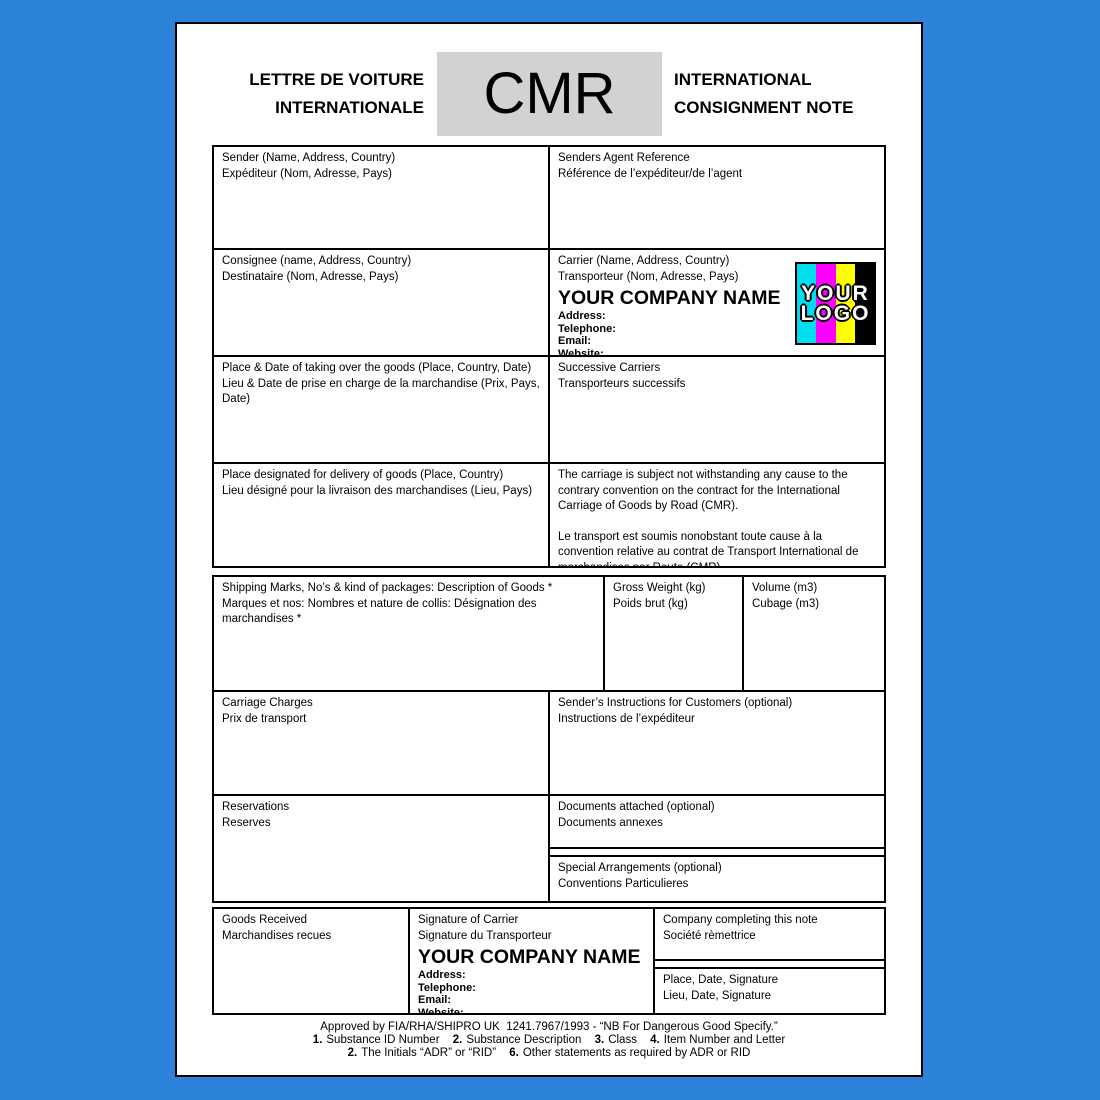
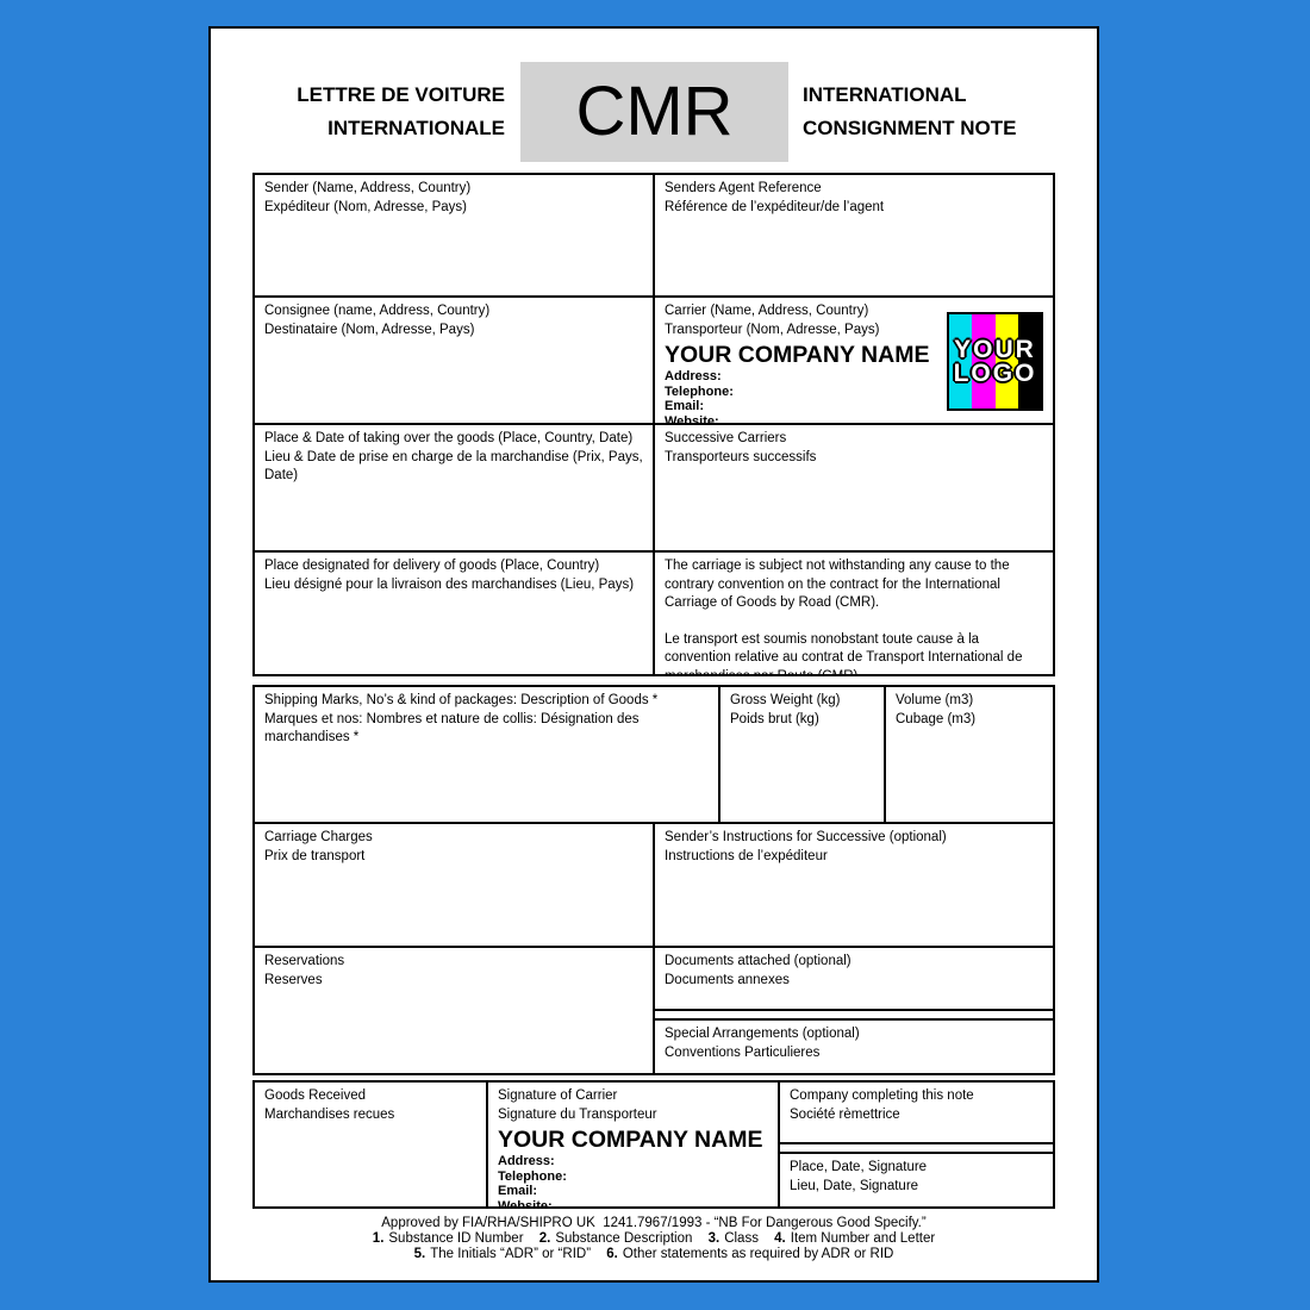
  LETTRE DE VOITURE
  INTERNATIONALE
  CMR
  INTERNATIONAL
  CONSIGNMENT NOTE
  Sender (Name, Address, Country)
  Expéditeur (Nom, Adresse, Pays)
  Senders Agent Reference
  Référence de l’expéditeur/de l’agent
  Consignee (name, Address, Country)
  Destinataire (Nom, Adresse, Pays)
  Carrier (Name, Address, Country)
  Transporteur (Nom, Adresse, Pays)
  YOUR COMPANY NAME
  Address:
  Telephone:
  Email:
  Website:
  YOUR
  LOGO
  Place & Date of taking over the goods (Place, Country, Date)
  Lieu & Date de prise en charge de la marchandise (Prix, Pays, Date)
  Successive Carriers
  Transporteurs successifs
  Place designated for delivery of goods (Place, Country)
  Lieu désigné pour la livraison des marchandises (Lieu, Pays)
  The carriage is subject not withstanding any cause to the contrary convention on the contract for the International Carriage of Goods by Road (CMR).
  Le transport est soumis nonobstant toute cause à la convention relative au contrat de Transport International de
  Shipping Marks, No’s & kind of packages: Description of Goods *
  Marques et nos: Nombres et nature de collis: Désignation des marchandises *
  Gross Weight (kg)
  Poids brut (kg)
  Volume (m3)
  Cubage (m3)
  Carriage Charges
  Prix de transport
- Sender’s Instructions for Customers (optional)
+ Sender’s Instructions for Successive (optional)
  Instructions de l’expéditeur
  Reservations
  Reserves
  Documents attached (optional)
  Documents annexes
  Special Arrangements (optional)
  Conventions Particulieres
  Goods Received
  Marchandises recues
  Signature of Carrier
  Signature du Transporteur
  YOUR COMPANY NAME
  Address:
  Telephone:
  Email:
  Website:
  Company completing this note
  Société rèmettrice
  Place, Date, Signature
  Lieu, Date, Signature
  Approved by FIA/RHA/SHIPRO UK 1241.7967/1993 - “NB For Dangerous Good Specify.”
  1. Substance ID Number 2. Substance Description 3. Class 4. Item Number and Letter
- 2. The Initials “ADR” or “RID” 6. Other statements as required by ADR or RID
+ 5. The Initials “ADR” or “RID” 6. Other statements as required by ADR or RID
